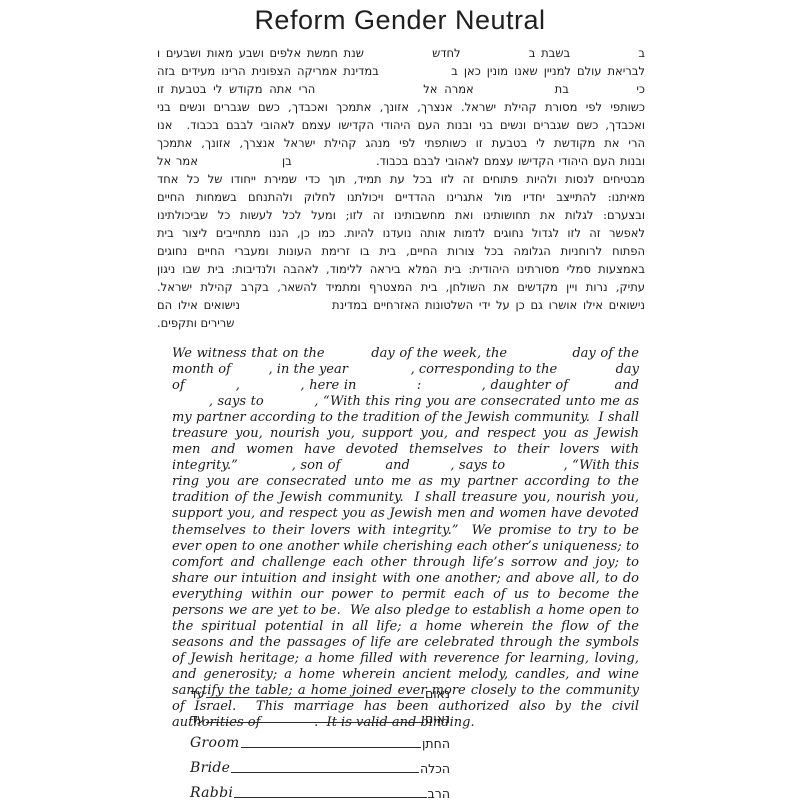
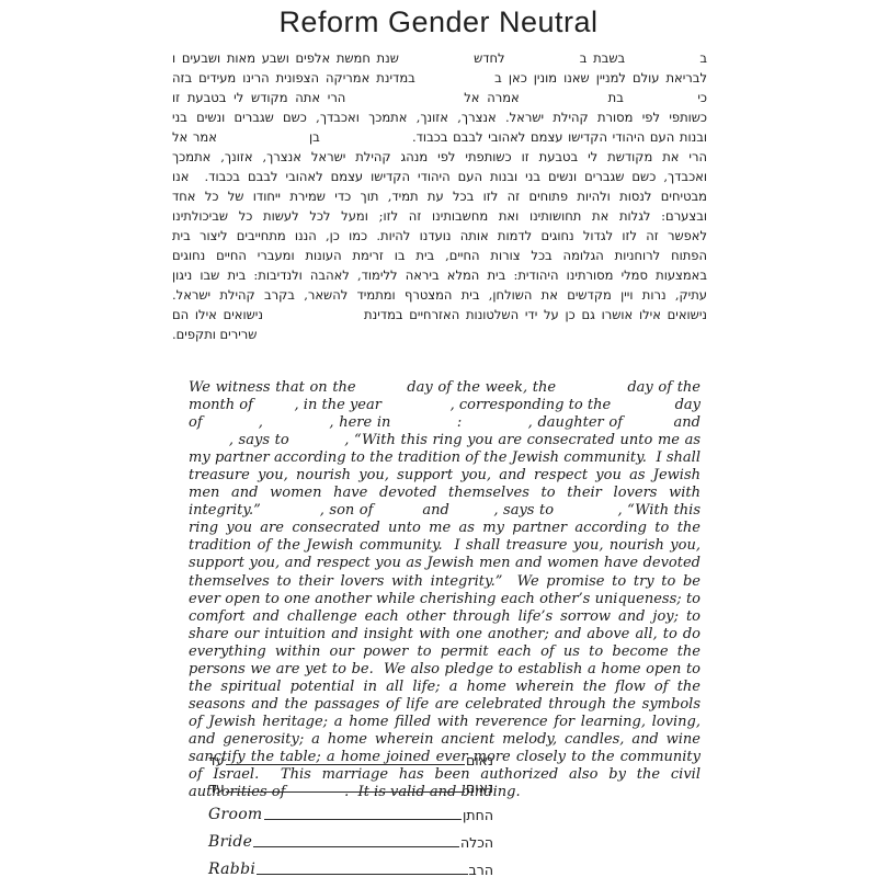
  Reform Gender Neutral
  ב בשבת ב לחדש שנת חמשת אלפים ושבע מאות ושבעים ו
  לבריאת עולם למניין שאנו מונין כאן ב במדינת אמריקה הצפונית הרינו מעידים בזה
  כי בת אמרה אל הרי אתה מקודש לי בטבעת זו
  כשותפי לפי מסורת קהילת ישראל. אנצרך, אזונך, אתמכך ואכבדך, כשם שגברים ונשים בני
- ואכבדך, כשם שגברים ונשים בני ובנות העם היהודי הקדישו עצמם לאהובי לבבם בכבוד. אנו
+ ובנות העם היהודי הקדישו עצמם לאהובי לבבם בכבוד. בן אמר אל
  הרי את מקודשת לי בטבעת זו כשותפתי לפי מנהג קהילת ישראל אנצרך, אזונך, אתמכך
- ובנות העם היהודי הקדישו עצמם לאהובי לבבם בכבוד. בן אמר אל
+ ואכבדך, כשם שגברים ונשים בני ובנות העם היהודי הקדישו עצמם לאהובי לבבם בכבוד. אנו
  מבטיחים לנסות ולהיות פתוחים זה לזו בכל עת תמיד, תוך כדי שמירת ייחודו של כל אחד
- מאיתנו: להתייצב יחדיו מול אתגרינו ההדדיים ויכולתנו לחלוק ולהתנחם בשמחות החיים
  ובצערם: לגלות את תחושותינו ואת מחשבותינו זה לזו; ומעל לכל לעשות כל שביכולתינו
  לאפשר זה לזו לגדול נחוגים לדמות אותה נועדנו להיות. כמו כן, הננו מתחייבים ליצור בית
  הפתוח לרוחניות הגלומה בכל צורות החיים, בית בו זרימת העונות ומעברי החיים נחוגים
  באמצעות סמלי מסורתינו היהודית: בית המלא ביראה ללימוד, לאהבה ולנדיבות: בית שבו ניגון
  עתיק, נרות ויין מקדשים את השולחן, בית המצטרף ומתמיד להשאר, בקרב קהילת ישראל.
  נישואים אילו אושרו גם כן על ידי השלטונות האזרחיים במדינת נישואים אילו הם
  שרירים ותקפים.
  We witness that on the day of the week, the day of the month of , in the year , corresponding to the day of , , here in : , daughter of and , says to , “With this ring you are consecrated unto me as my partner according to the tradition of the Jewish community. I shall treasure you, nourish you, support you, and respect you as Jewish men and women have devoted themselves to their lovers with integrity.” , son of and , says to , “With this ring you are consecrated unto me as my partner according to the tradition of the Jewish community. I shall treasure you, nourish you, support you, and respect you as Jewish men and women have devoted themselves to their lovers with integrity.” We promise to try to be ever open to one another while cherishing each other’s uniqueness; to comfort and challenge each other through life’s sorrow and joy; to share our intuition and insight with one another; and above all, to do everything within our power to permit each of us to become the persons we are yet to be. We also pledge to establish a home open to the spiritual potential in all life; a home wherein the flow of the seasons and the passages of life are celebrated through the symbols of Jewish heritage; a home filled with reverence for learning, loving, and generosity; a home wherein ancient melody, candles, and wine sanctify the table; a home joined ever more closely to the community of Israel. This marriage has been authorized also by the civil authorities of . It is valid and binding.
  עד
  נאום
  עד
  נאום
  Groom
  החתן
  Bride
  הכלה
  Rabbi
  הרב
